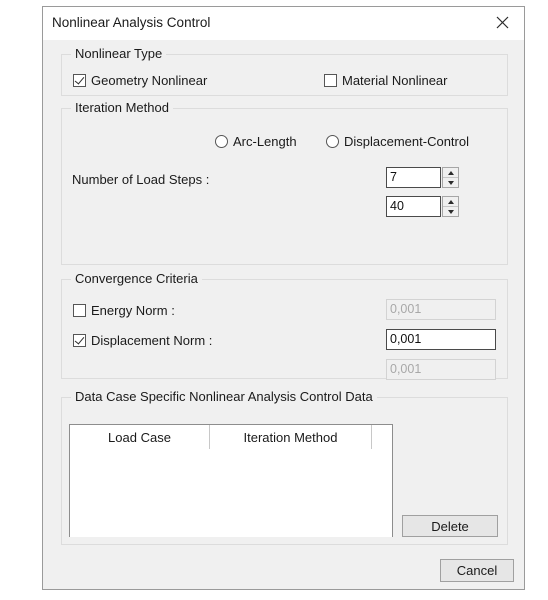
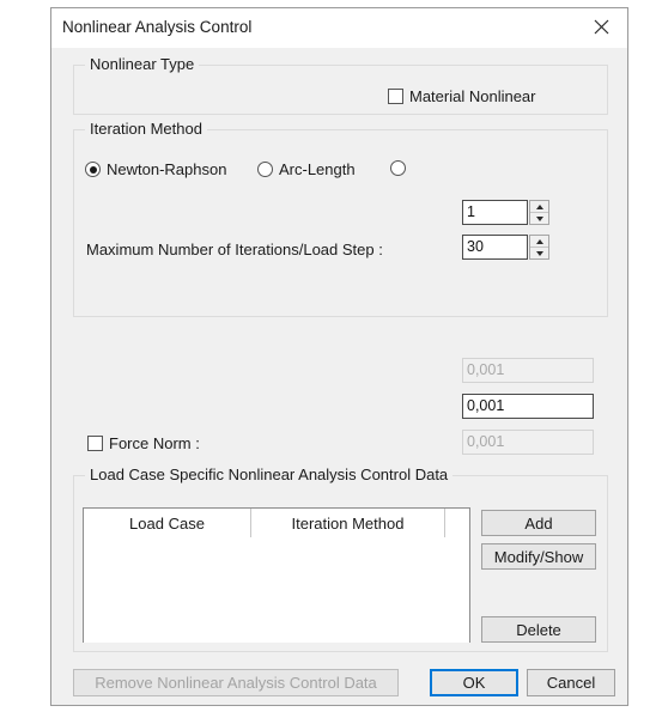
  Nonlinear Analysis Control
  Nonlinear Type
- Geometry Nonlinear
  Material Nonlinear
  Iteration Method
+ Newton-Raphson
  Arc-Length
- Displacement-Control
- Number of Load Steps :
- 7
+ 1
+ Maximum Number of Iterations/Load Step :
- 40
+ 30
- Convergence Criteria
- Energy Norm :
  0,001
- Displacement Norm :
  0,001
+ Force Norm :
  0,001
- Data Case Specific Nonlinear Analysis Control Data
+ Load Case Specific Nonlinear Analysis Control Data
  Load Case
  Iteration Method
+ Add
+ Modify/Show
  Delete
+ Remove Nonlinear Analysis Control Data
+ OK
  Cancel
